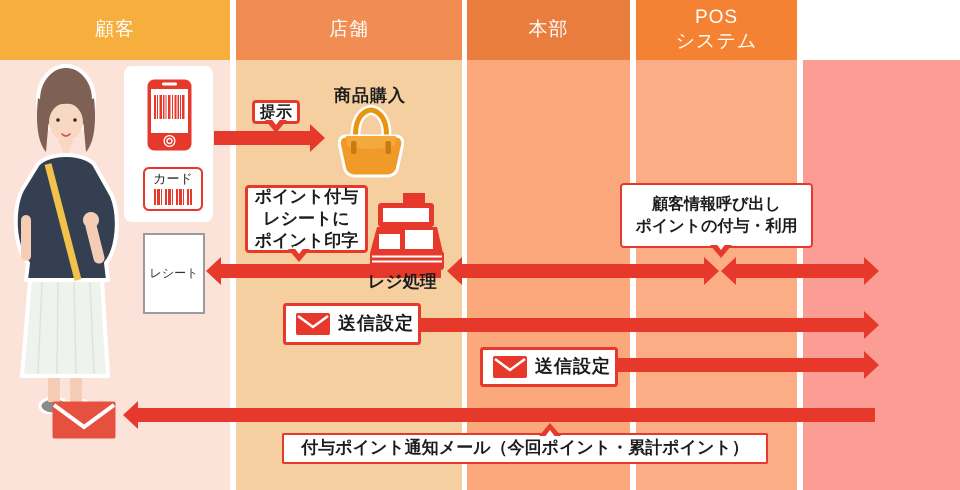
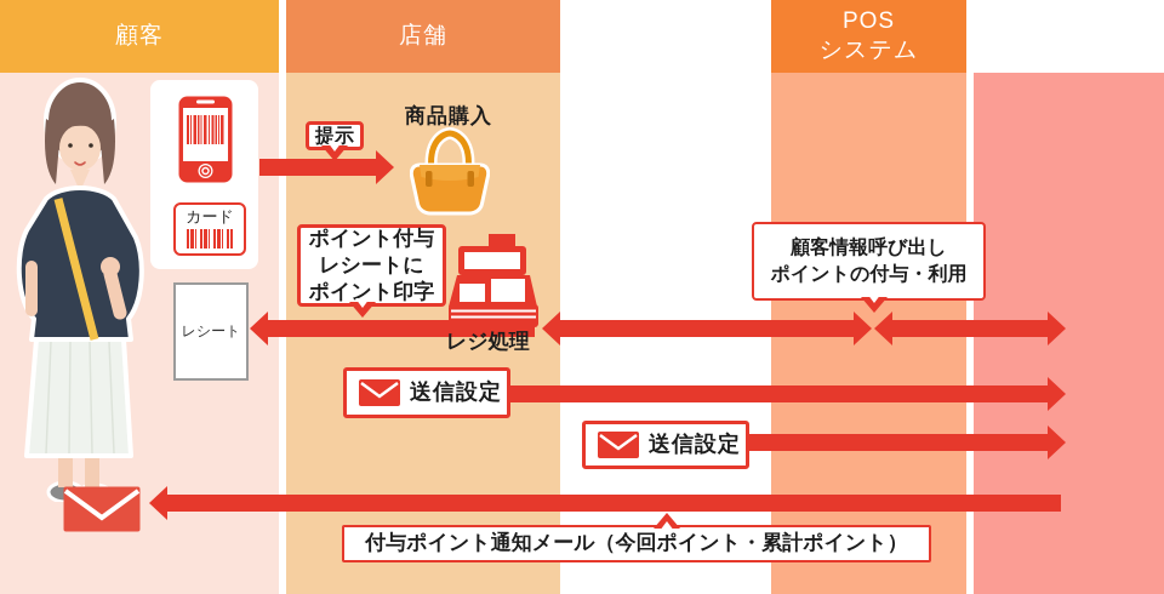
  顧客
  店舗
- 本部
  POS
  システム
  カード
  提示
  商品購入
  ポイント付与
  レシートに
  ポイント印字
  レジ処理
  レシート
  顧客情報呼び出し
  ポイントの付与・利用
  送信設定
  送信設定
  付与ポイント通知メール（今回ポイント・累計ポイント）
